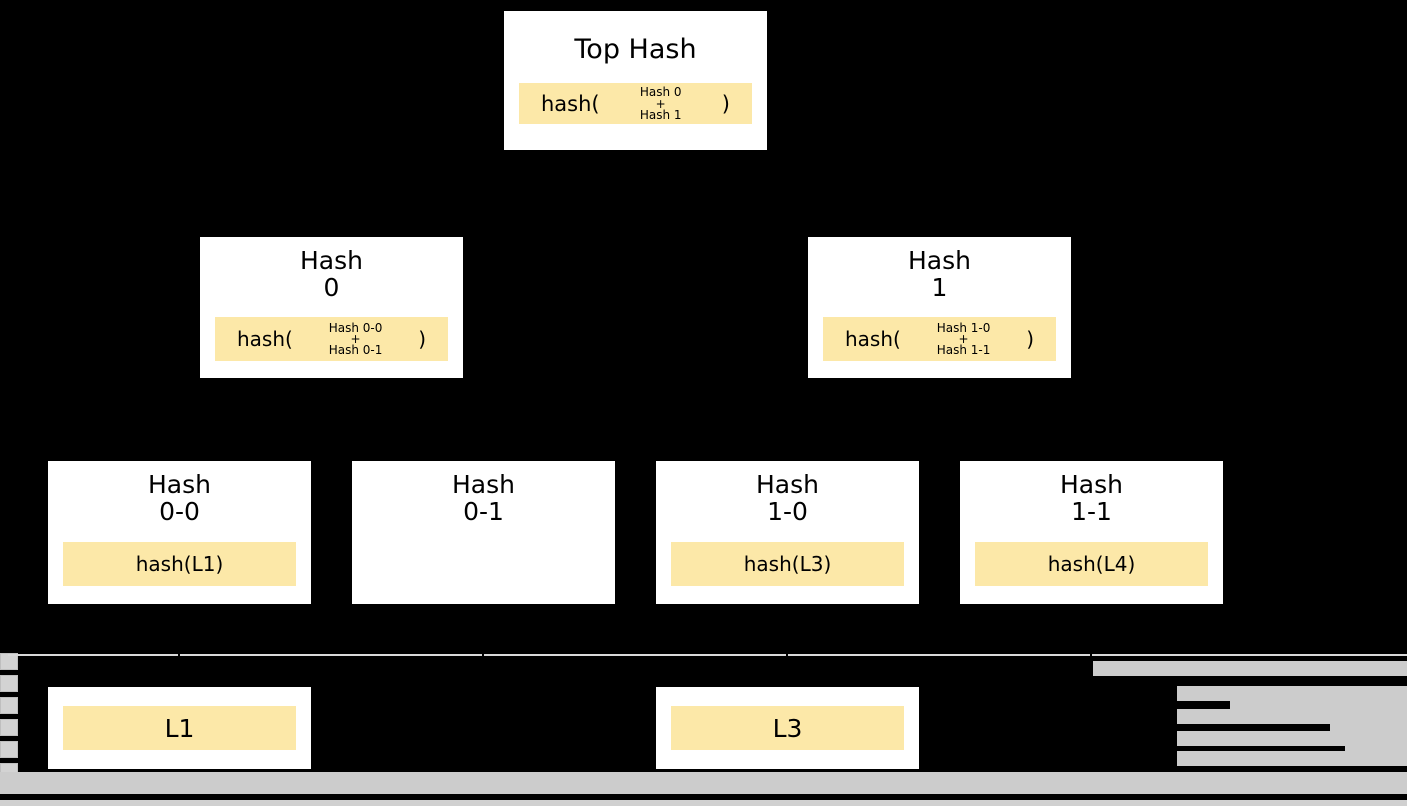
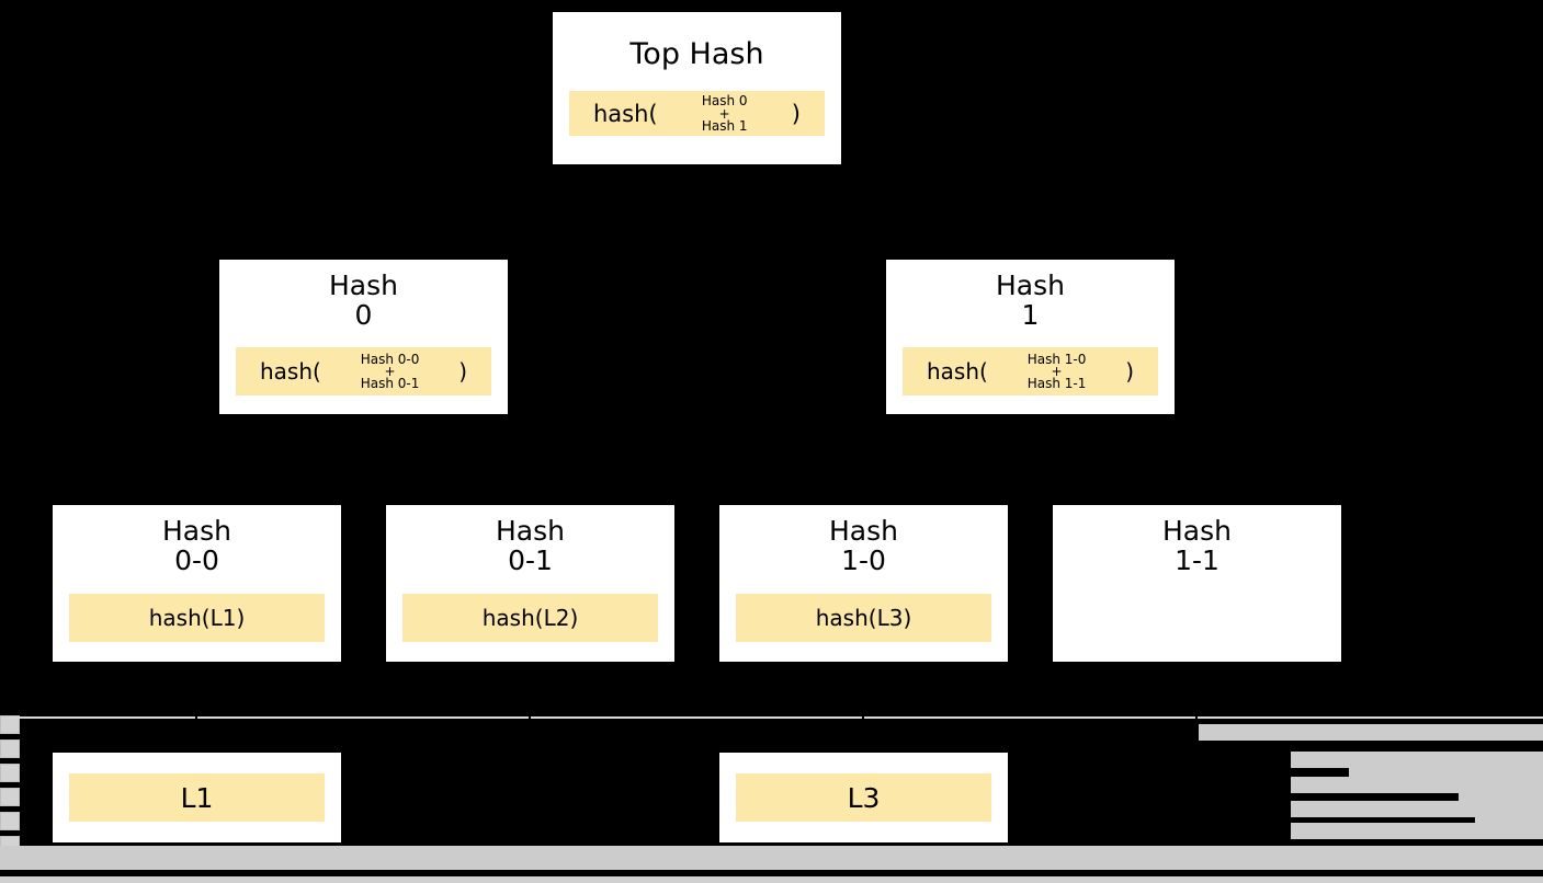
  Top Hash
  hash(
  Hash 0
  +
  Hash 1
  )
  Hash
  0
  hash(
  Hash 0-0
  +
  Hash 0-1
  )
  Hash
  1
  hash(
  Hash 1-0
  +
  Hash 1-1
  )
  Hash
  0-0
  hash(L1)
  Hash
  0-1
+ hash(L2)
  Hash
  1-0
  hash(L3)
  Hash
  1-1
- hash(L4)
  L1
  L3
